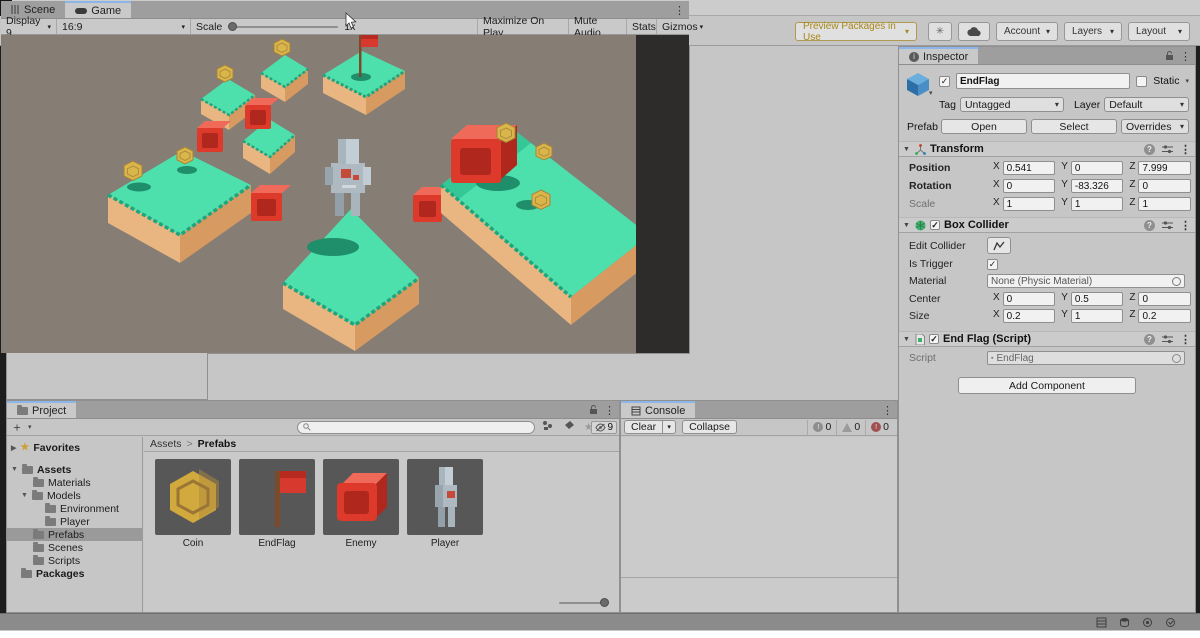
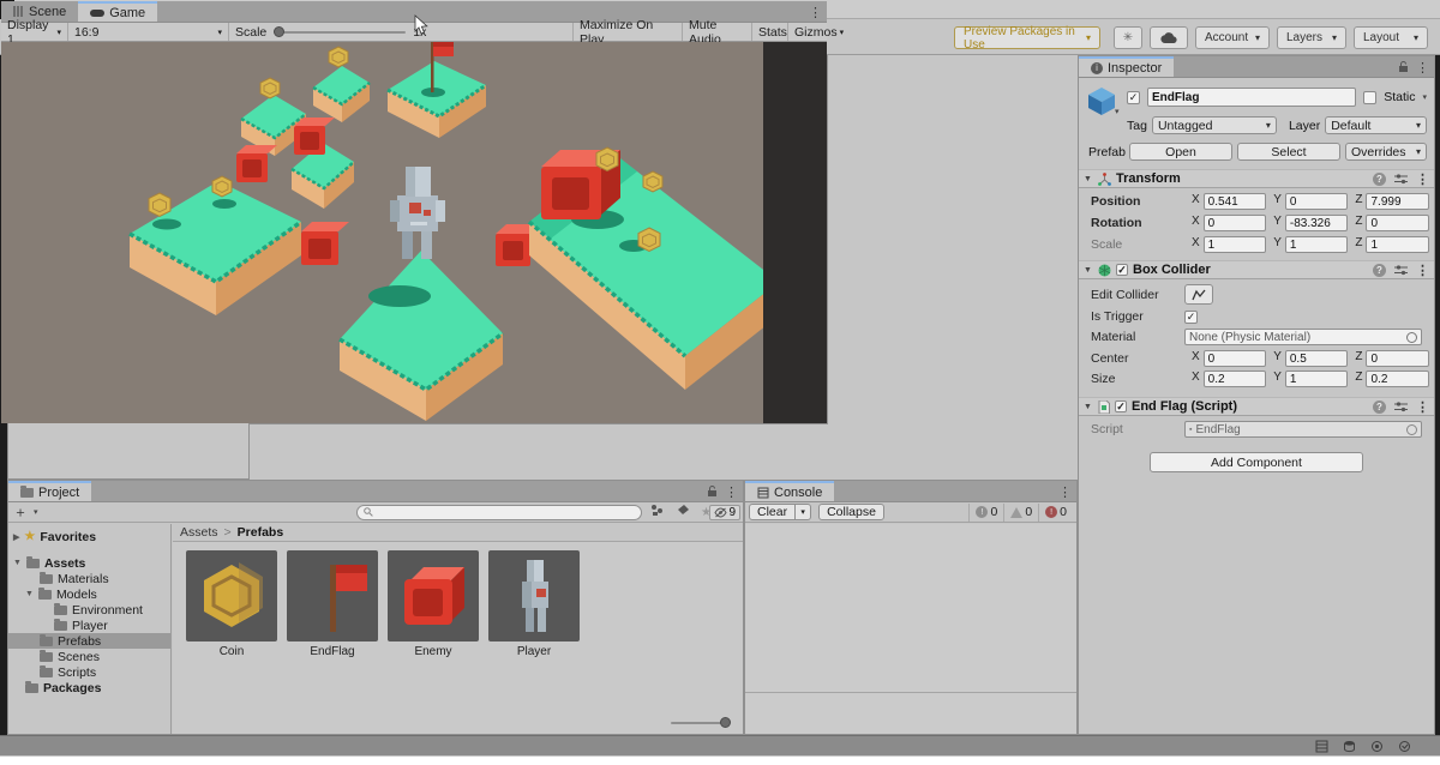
  Preview Packages in Use
  ▾
  ✳
  Account
  ▾
  Layers
  ▾
  Layout
  ▾
  Scene
  Game
  ⋮
- Display 9
+ Display 1
  16:9
  Scale
  Maximize On Play
  Mute Audio
  Stats
  Gizmos
  i
  Inspector
  ⋮
  ✓
  EndFlag
  Static
  Tag
  Untagged
  ▾
  Layer
  Default
  ▾
  Prefab
  Open
  Select
  Overrides
  ▾
  Transform
  ?
  ⋮
  Position
  X
  0.541
  Y
  0
  Z
  7.999
  Rotation
  X
  0
  Y
  -83.326
  Z
  0
  Scale
  X
  1
  Y
  1
  Z
  1
  ✓
  Box Collider
  ?
  ⋮
  Edit Collider
  Is Trigger
  ✓
  Material
  None (Physic Material)
  Center
  X
  0
  Y
  0.5
  Z
  0
  Size
  X
  0.2
  Y
  1
  Z
  0.2
  ✓
  End Flag (Script)
  ?
  ⋮
  Script
  EndFlag
  Add Component
  Project
  ⋮
  ＋
  ★
  9
  ★
  Favorites
  Assets
  Materials
  Models
  Environment
  Player
  Prefabs
  Scenes
  Scripts
  Packages
  Assets
  >
  Prefabs
  Coin
  EndFlag
  Enemy
  Player
  Console
  ⋮
  Clear
  Collapse
  0
  0
  0
